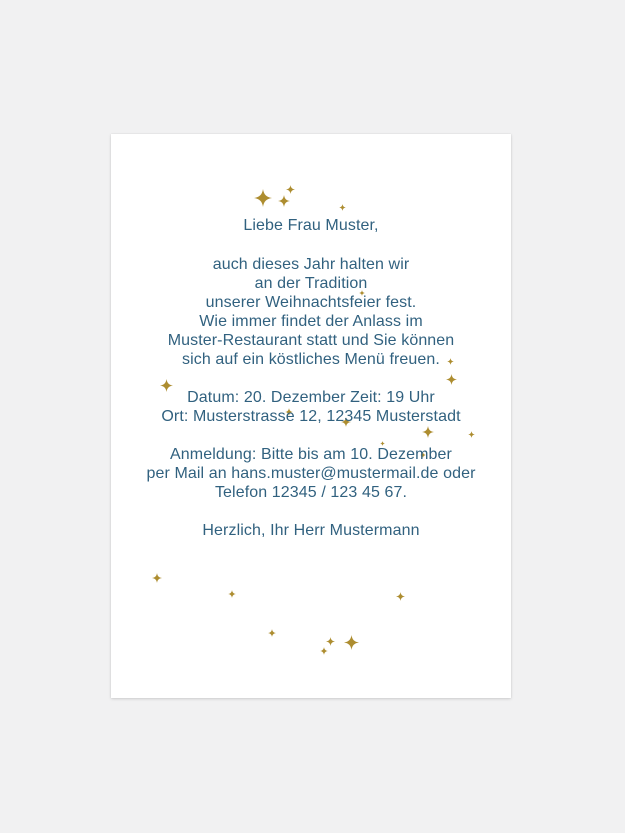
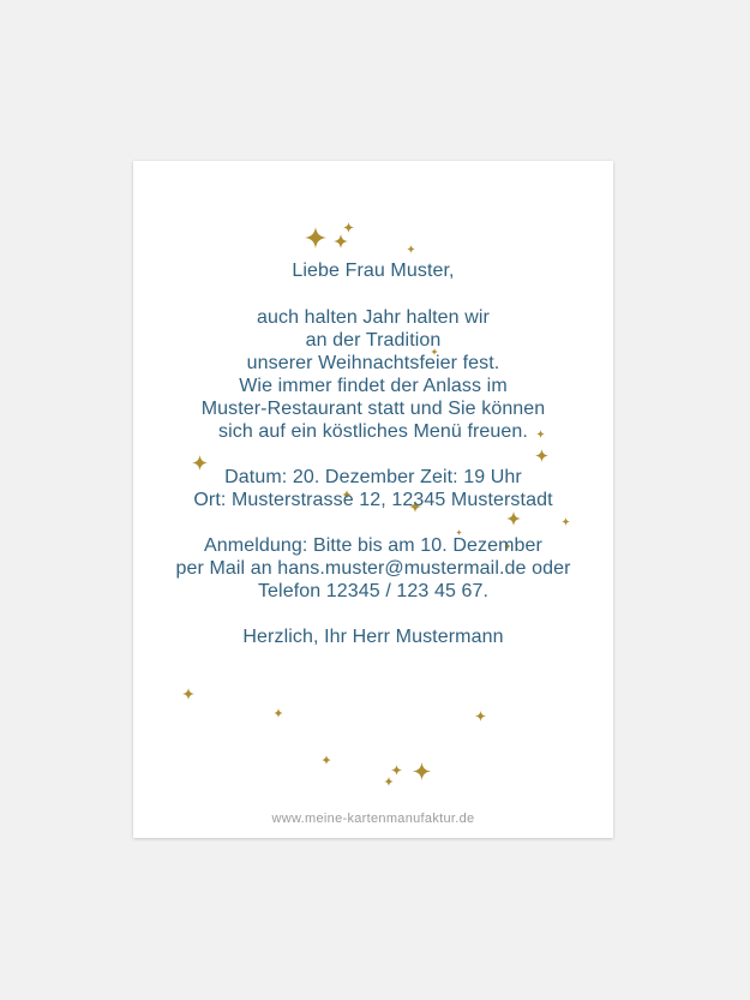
  Liebe Frau Muster,
- auch dieses Jahr halten wir
+ auch halten Jahr halten wir
  an der Tradition
  unserer Weihnachtsfeier fest.
  Wie immer findet der Anlass im
  Muster-Restaurant statt und Sie können
  sich auf ein köstliches Menü freuen.
  Datum: 20. Dezember Zeit: 19 Uhr
  Ort: Musterstrasse 12, 12345 Musterstadt
  Anmeldung: Bitte bis am 10. Dezember
  per Mail an hans.muster@mustermail.de oder
  Telefon 12345 / 123 45 67.
  Herzlich, Ihr Herr Mustermann
+ www.meine-kartenmanufaktur.de
